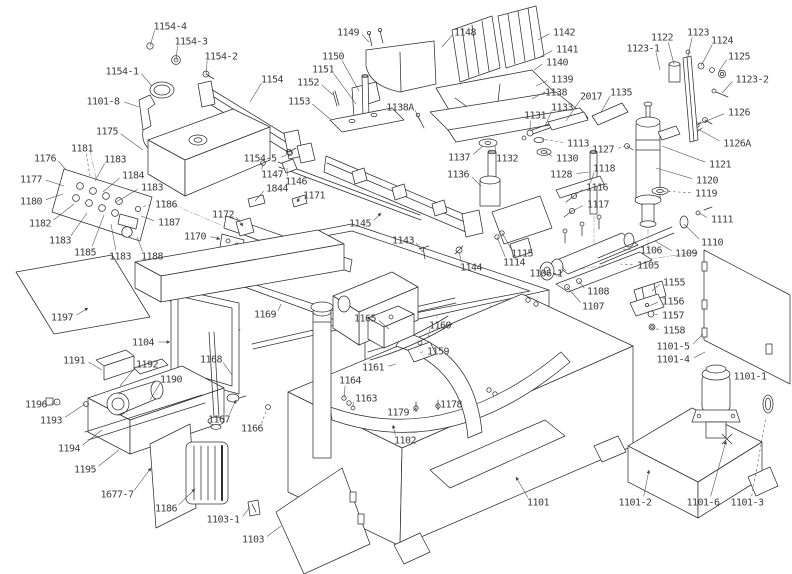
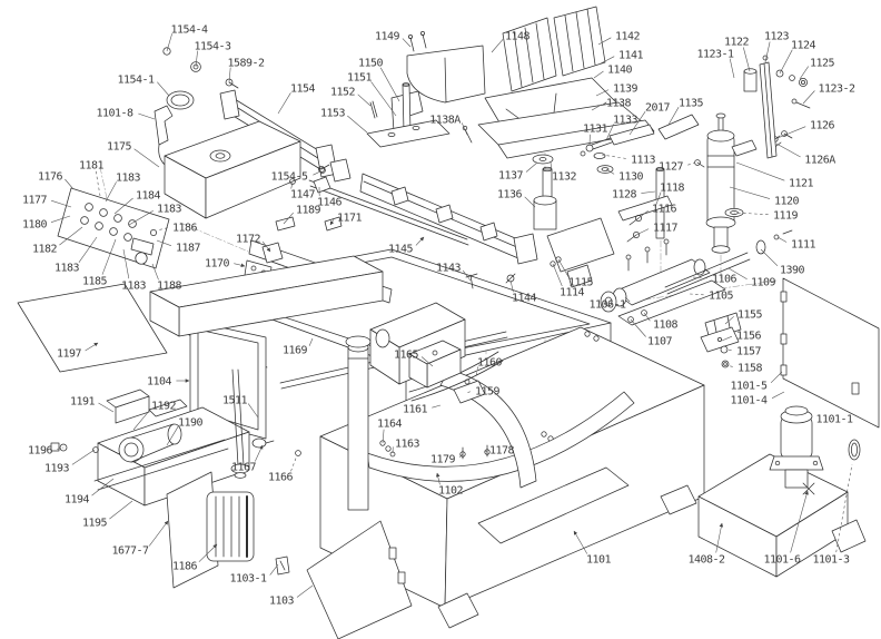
  1154-4
  1154-3
- 1154-2
+ 1589-2
  1154-1
  1154
  1152
  1153
  1101-8
  1175
  1154-5
  1149
  1150
  1151
  1148
  1138A
  1142
  1141
  1140
  1139
  1138
  1133
  2017
  1135
  1131
  1113
  1130
  1132
  1137
  1136
  1128
  1127
  1122
  1123
  1123-1
  1124
  1125
  1123-2
  1126
  1126A
  1121
  1120
  1119
  1111
- 1110
+ 1390
  1109
  1118
  1116
  1117
  1106
  1105
  1106-1
  1115
  1114
  1108
  1107
  1155
  1156
  1157
  1158
  1101-5
  1101-4
  1101-1
  1176
  1181
  1183
  1177
  1184
  1180
  1183
  1186
  1182
  1187
  1183
  1185
  1183
  1188
  1197
  1172
  1170
  1171
- 1844
+ 1189
  1146
  1147
  1145
  1143
  1144
  1169
  1104
- 1168
+ 1511
  1167
  1166
  1165
  1160
  1159
  1161
  1164
  1163
  1179
  1178
  1102
  1191
  1192
  1190
  1196
  1193
  1194
  1195
  1677-7
  1186
  1103-1
  1103
  1101
- 1101-2
+ 1408-2
  1101-6
  1101-3
